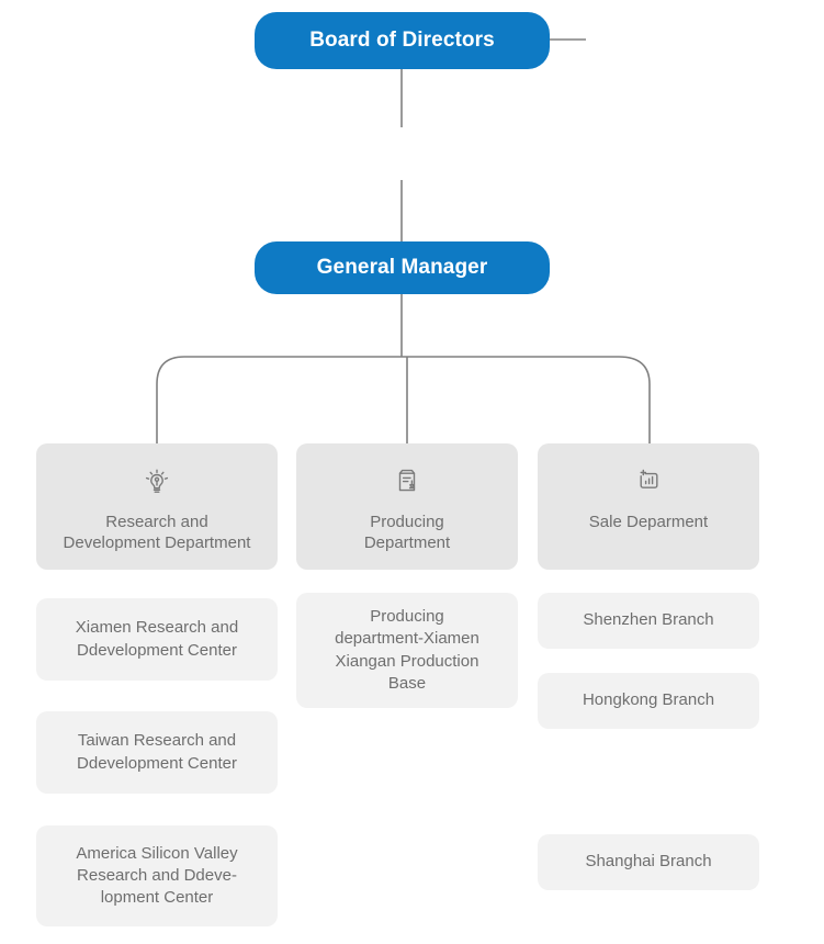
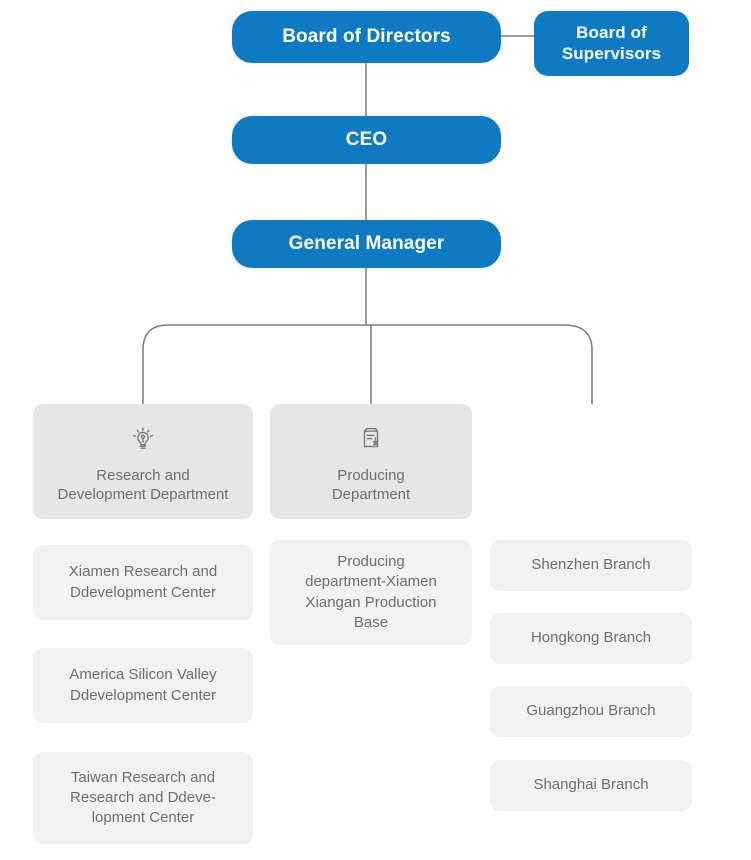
  Board of Directors
+ Board of
+ Supervisors
+ CEO
  General Manager
  Research and
  Development Department
  Producing
  Department
- Sale Deparment
  Xiamen Research and
  Ddevelopment Center
- Taiwan Research and
+ America Silicon Valley
  Ddevelopment Center
- America Silicon Valley
+ Taiwan Research and
  Research and Ddeve-
  lopment Center
  Producing
  department-Xiamen
  Xiangan Production
  Base
  Shenzhen Branch
  Hongkong Branch
+ Guangzhou Branch
  Shanghai Branch
